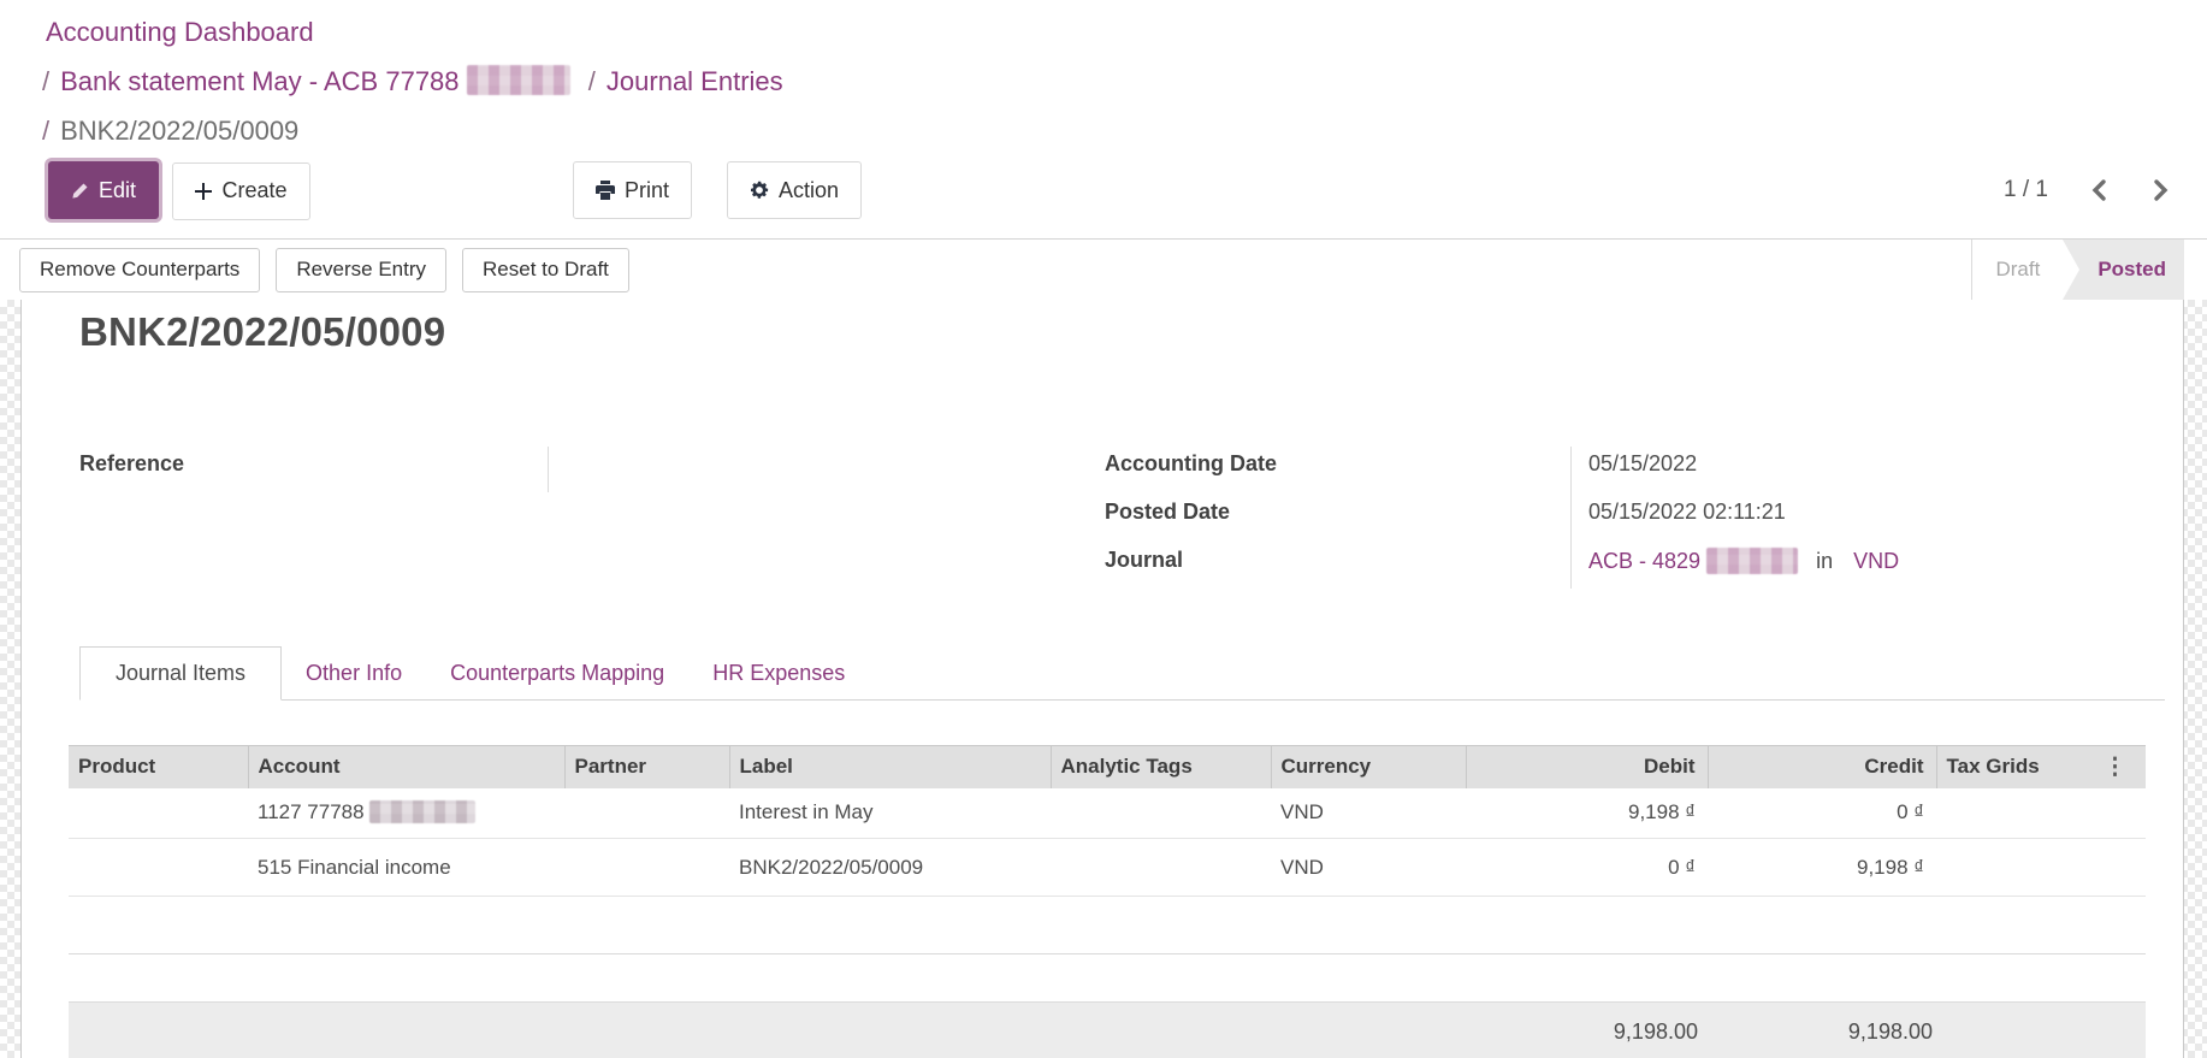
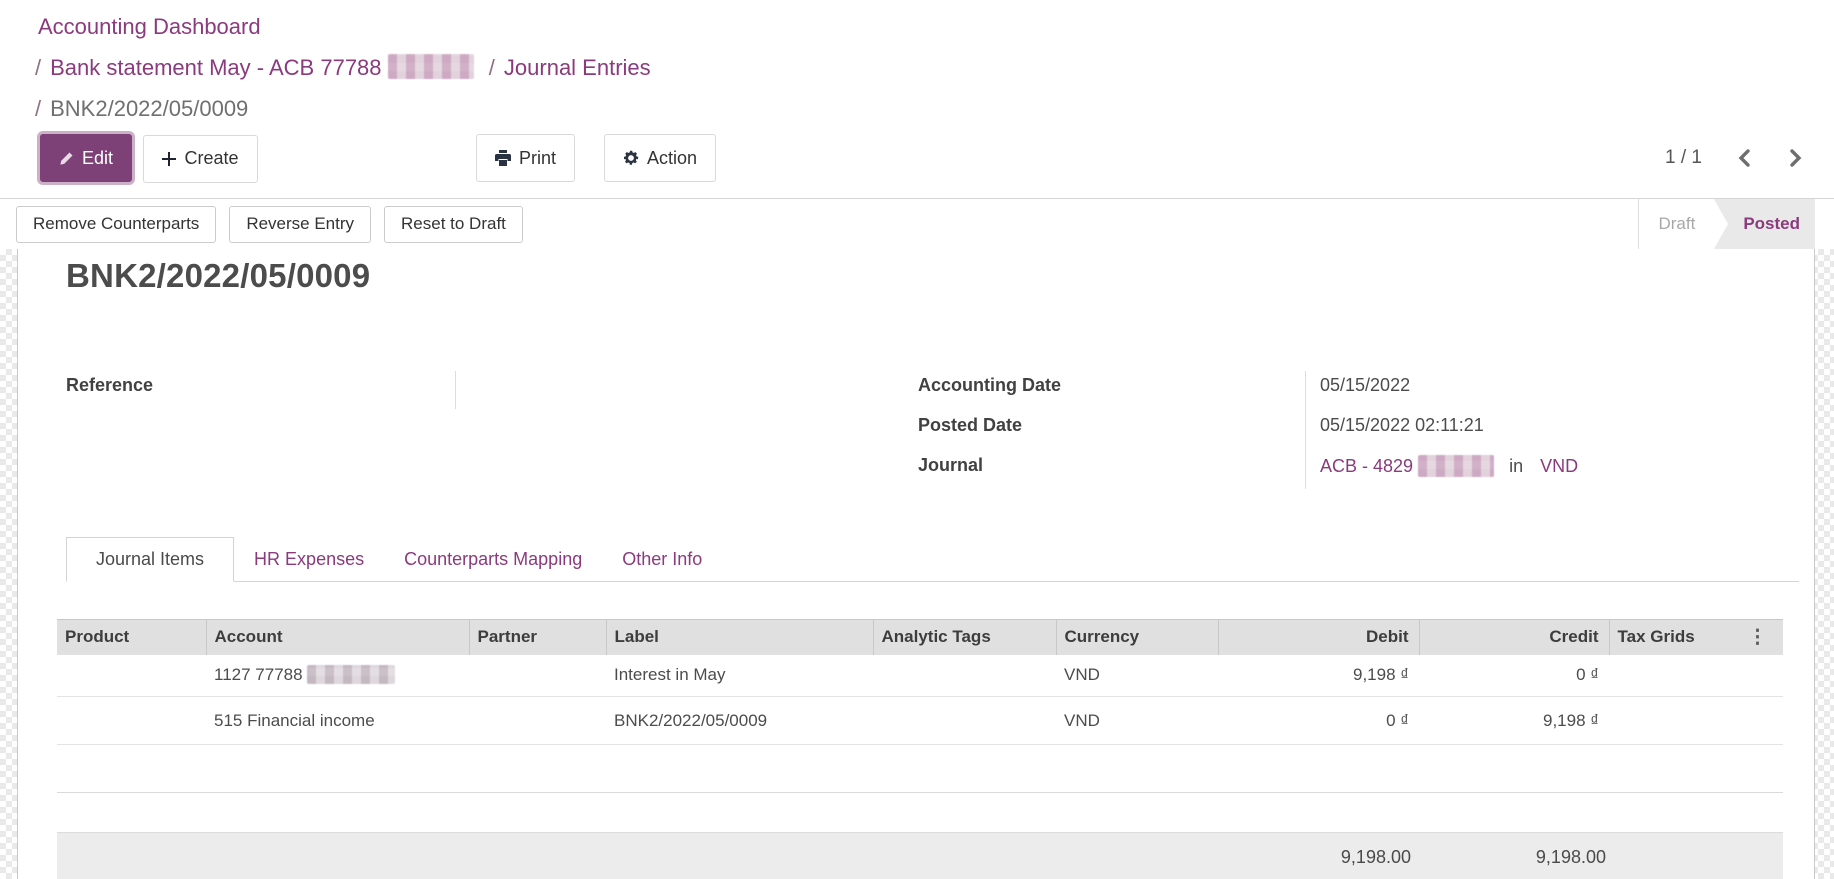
  Accounting Dashboard
  / Bank statement May - ACB 77788 / Journal Entries
  / BNK2/2022/05/0009
  Edit
  Create
  Print
  Action
  1 / 1
  Remove Counterparts
  Reverse Entry
  Reset to Draft
  Draft
  Posted
  BNK2/2022/05/0009
  Reference
  Accounting Date
  05/15/2022
  Posted Date
  05/15/2022 02:11:21
  Journal
  ACB - 4829 in VND
  Journal Items
- Other Info
+ HR Expenses
  Counterparts Mapping
- HR Expenses
+ Other Info
  Product	Account	Partner	Label	Analytic Tags	Currency	Debit	Credit	Tax Grids ⋮
  	1127 77788		Interest in May		VND	9,198 ₫	0 ₫
  	515 Financial income		BNK2/2022/05/0009		VND	0 ₫	9,198 ₫
  9,198.00
  9,198.00
